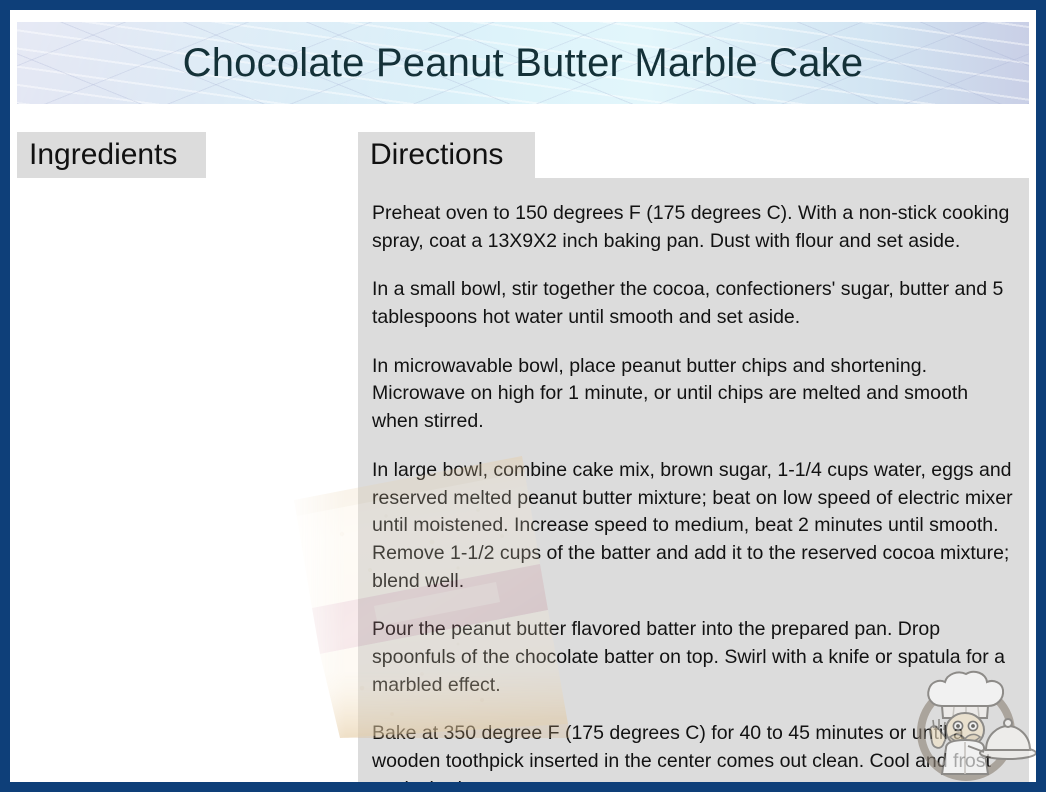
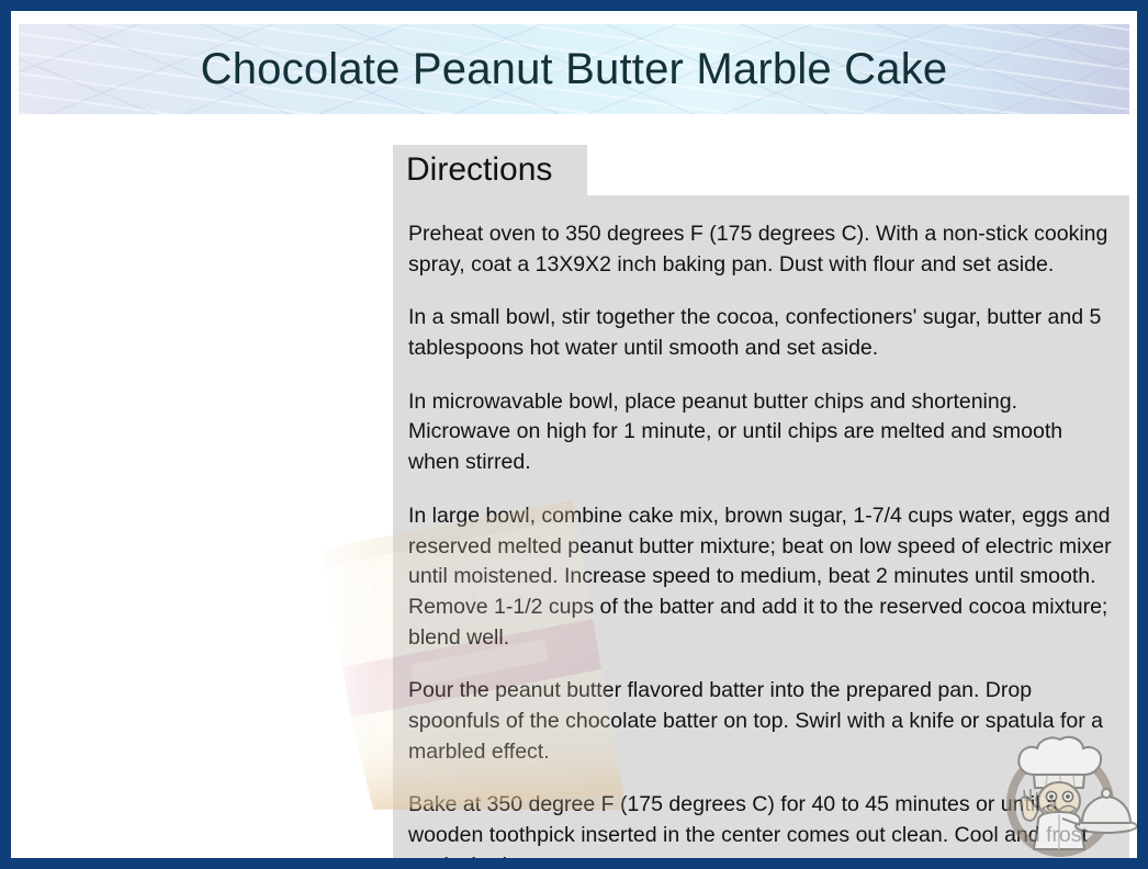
  Chocolate Peanut Butter Marble Cake
- Ingredients
  Directions
- Preheat oven to 150 degrees F (175 degrees C). With a non-stick cooking spray, coat a 13X9X2 inch baking pan. Dust with flour and set aside.
+ Preheat oven to 350 degrees F (175 degrees C). With a non-stick cooking spray, coat a 13X9X2 inch baking pan. Dust with flour and set aside.
  In a small bowl, stir together the cocoa, confectioners' sugar, butter and 5 tablespoons hot water until smooth and set aside.
  In microwavable bowl, place peanut butter chips and shortening. Microwave on high for 1 minute, or until chips are melted and smooth when stirred.
- In large bowl, combine cake mix, brown sugar, 1-1/4 cups water, eggs and reserved melted peanut butter mixture; beat on low speed of electric mixer until moistened. Increase speed to medium, beat 2 minutes until smooth. Remove 1-1/2 cups of the batter and add it to the reserved cocoa mixture; blend well.
+ In large bowl, combine cake mix, brown sugar, 1-7/4 cups water, eggs and reserved melted peanut butter mixture; beat on low speed of electric mixer until moistened. Increase speed to medium, beat 2 minutes until smooth. Remove 1-1/2 cups of the batter and add it to the reserved cocoa mixture; blend well.
  Pour the peanut butter flavored batter into the prepared pan. Drop spoonfuls of the chocolate batter on top. Swirl with a knife or spatula for a marbled effect.
  Bake at 350 degree F (175 degrees C) for 40 to 45 minutes or until a wooden toothpick inserted in the center comes out clean. Cool and frost
